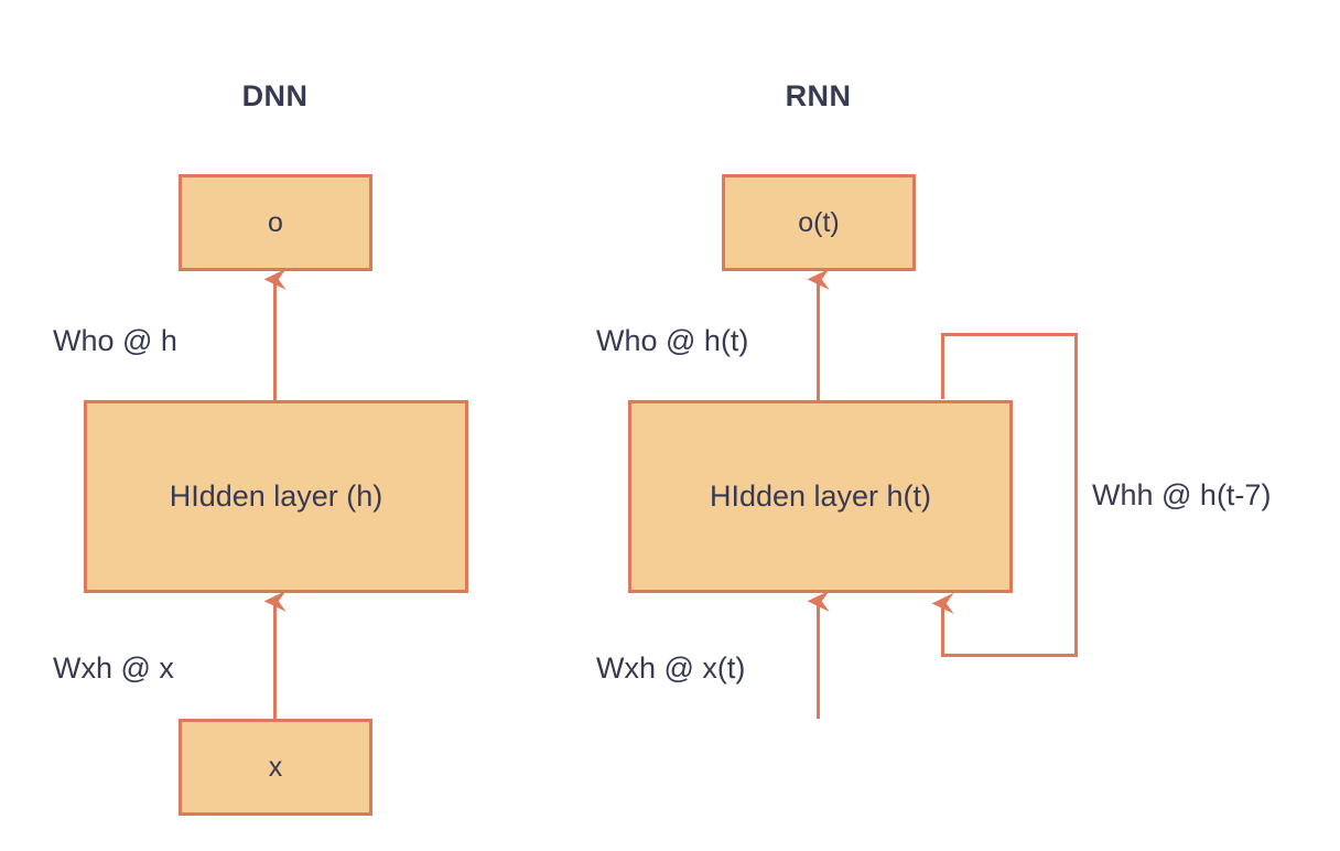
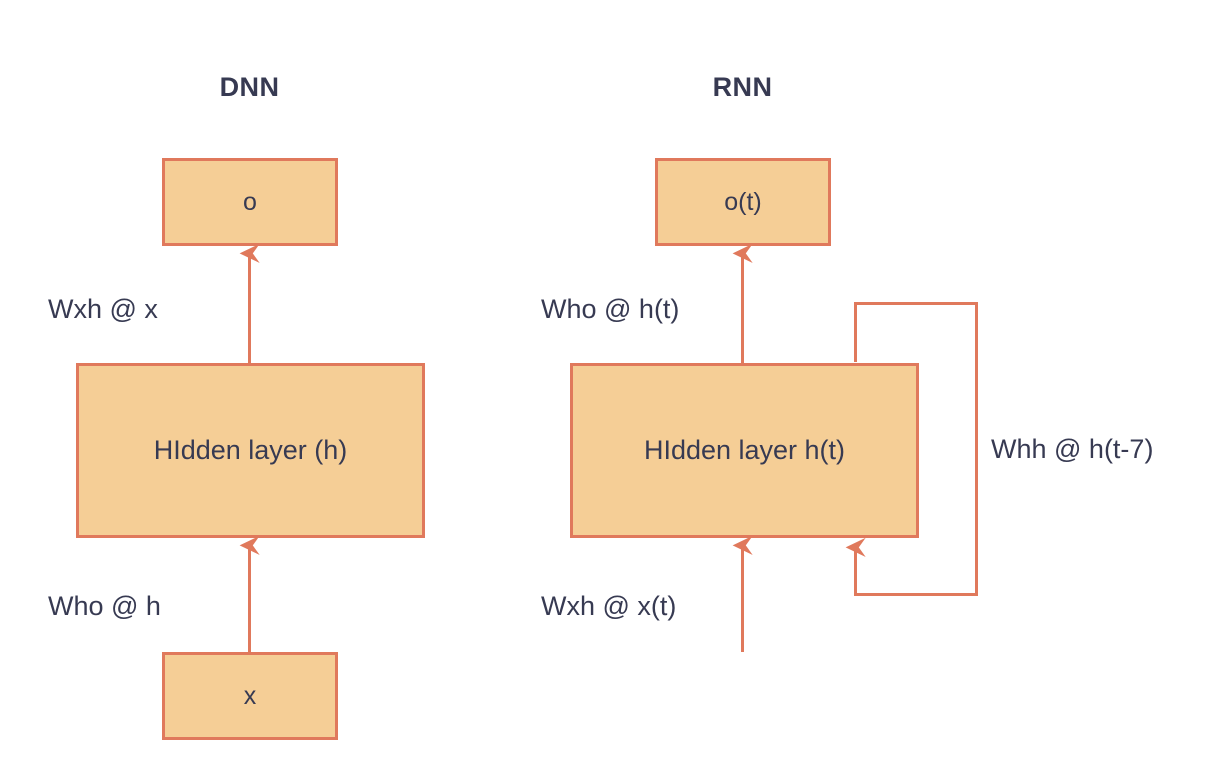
  DNN
  o
- Who @ h
+ Wxh @ x
  HIdden layer (h)
- Wxh @ x
+ Who @ h
  x
  RNN
  o(t)
  Who @ h(t)
  HIdden layer h(t)
  Wxh @ x(t)
  Whh @ h(t-7)
